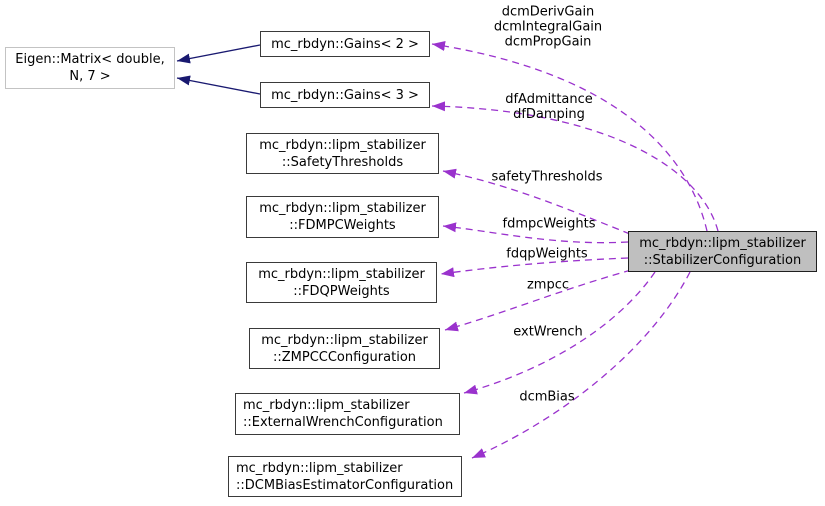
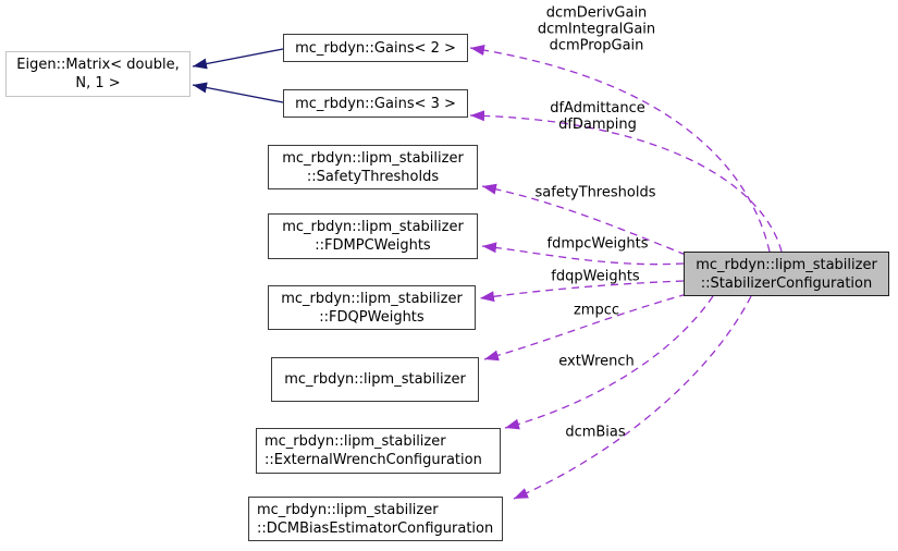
  Eigen::Matrix< double,
- N, 7 >
+ N, 1 >
  mc_rbdyn::Gains< 2 >
  mc_rbdyn::Gains< 3 >
  mc_rbdyn::lipm_stabilizer
  ::SafetyThresholds
  mc_rbdyn::lipm_stabilizer
  ::FDMPCWeights
  mc_rbdyn::lipm_stabilizer
  ::FDQPWeights
  mc_rbdyn::lipm_stabilizer
- ::ZMPCCConfiguration
  mc_rbdyn::lipm_stabilizer
  ::ExternalWrenchConfiguration
  mc_rbdyn::lipm_stabilizer
  ::DCMBiasEstimatorConfiguration
  mc_rbdyn::lipm_stabilizer
  ::StabilizerConfiguration
  dcmDerivGain
  dcmIntegralGain
  dcmPropGain
  dfAdmittance
  dfDamping
  safetyThresholds
  fdmpcWeights
  fdqpWeights
  zmpcc
  extWrench
  dcmBias
